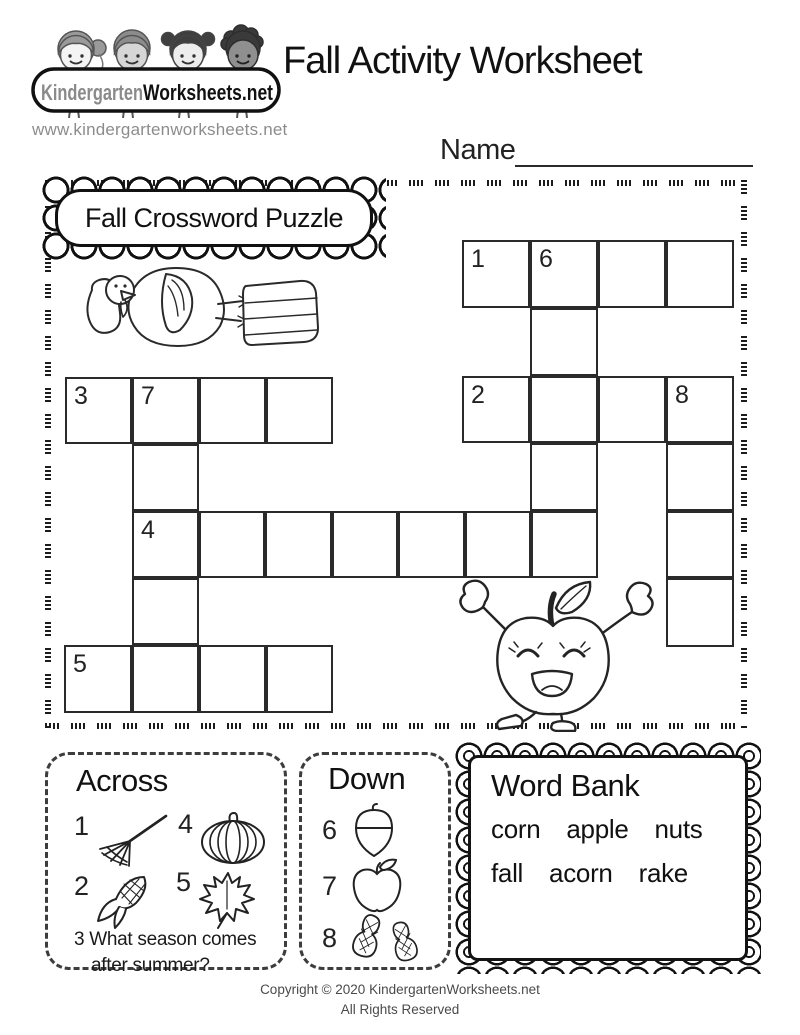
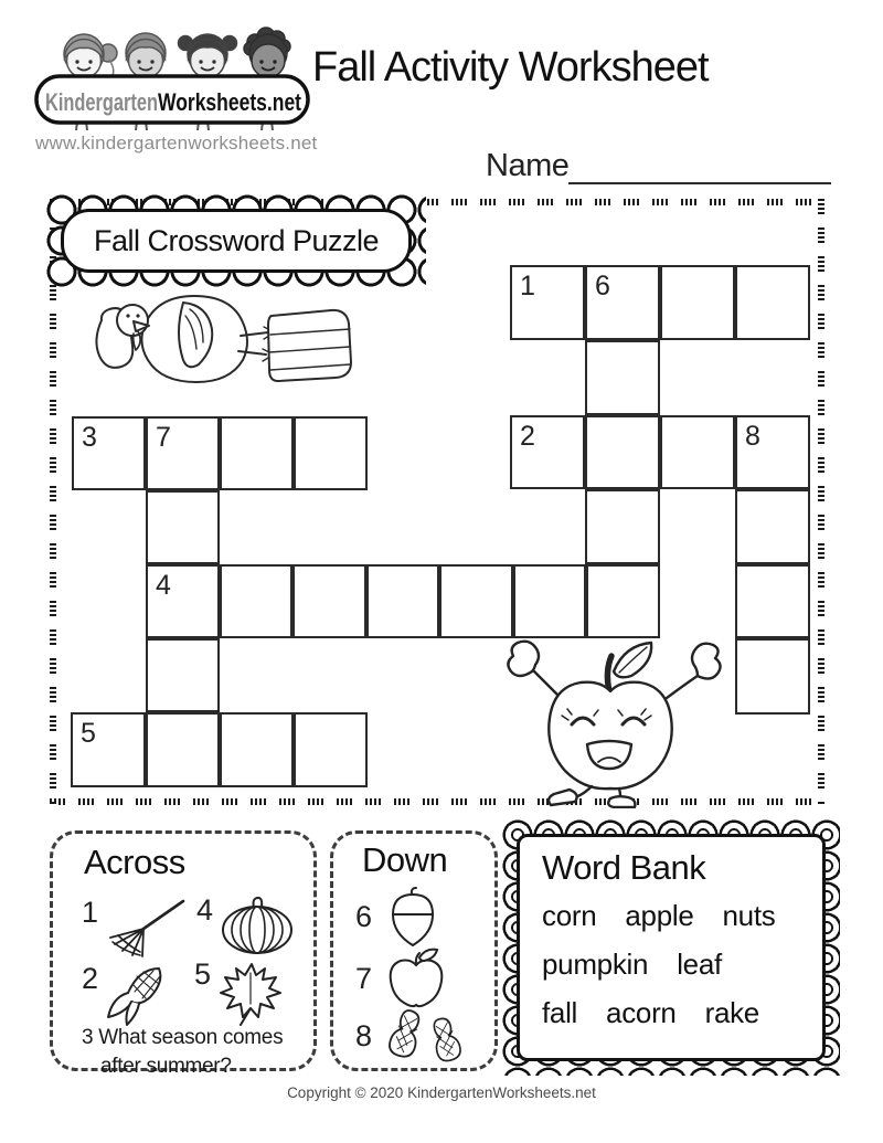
  Kindergarten
  Worksheets.net
  www.kindergartenworksheets.net
  Fall Activity Worksheet
  Name
  Fall Crossword Puzzle
  1
  6
  2
  8
  3
  7
  4
  5
  Across
  1
  4
  2
  5
  3 What season comes
  after summer?
  Down
  6
  7
  8
  Word Bank
  corn
  apple
  nuts
+ pumpkin
+ leaf
  fall
  acorn
  rake
  Copyright © 2020 KindergartenWorksheets.net
- All Rights Reserved
